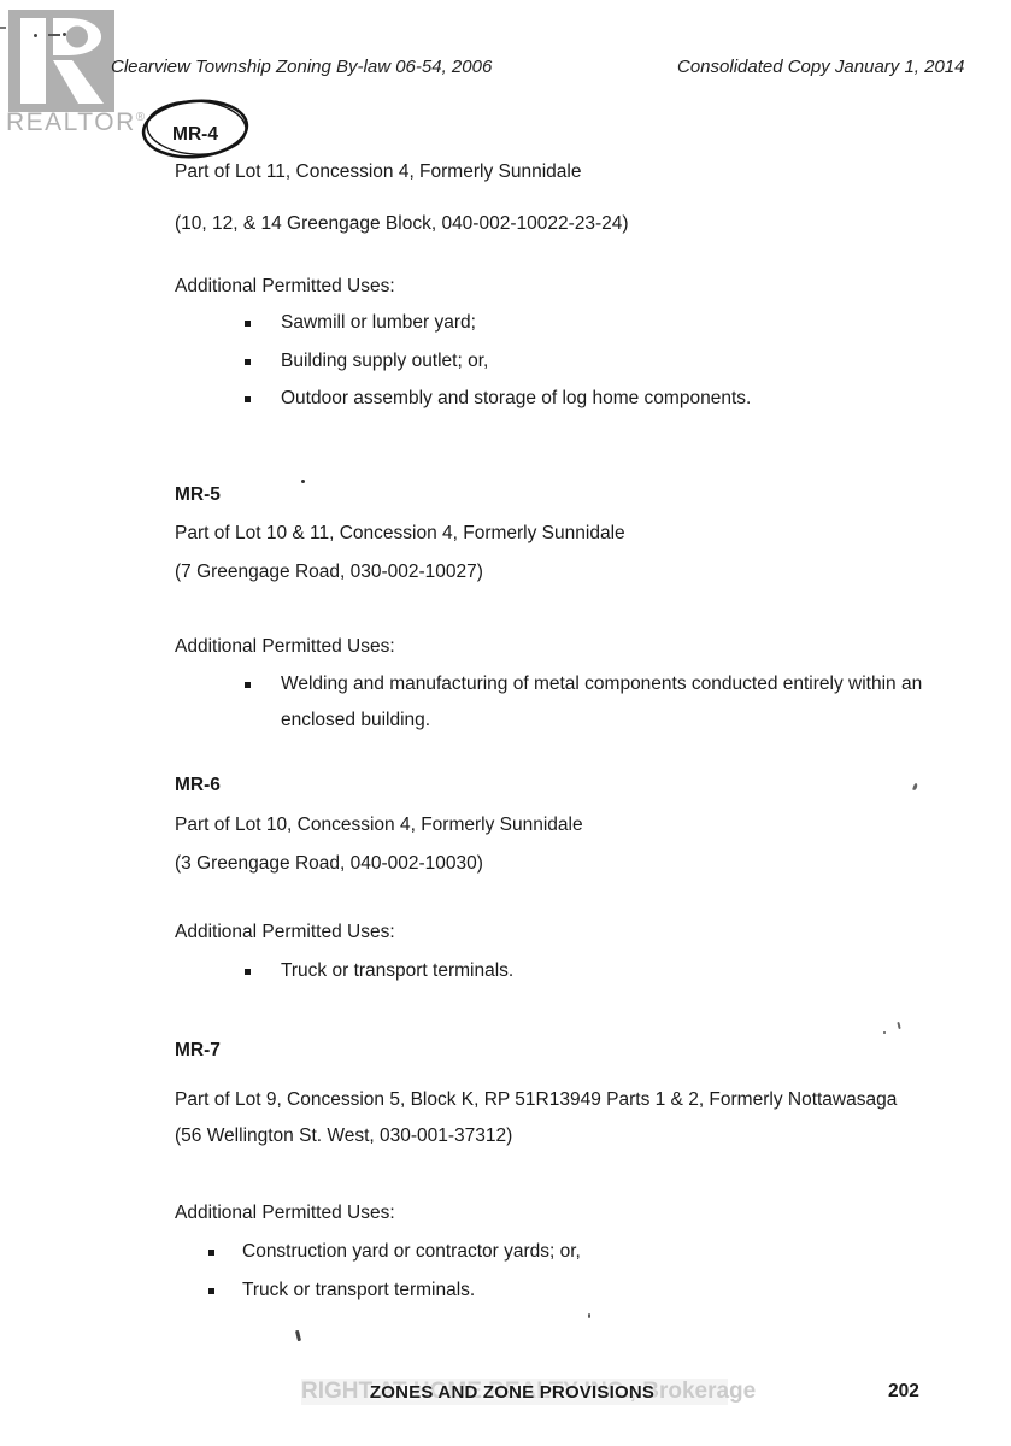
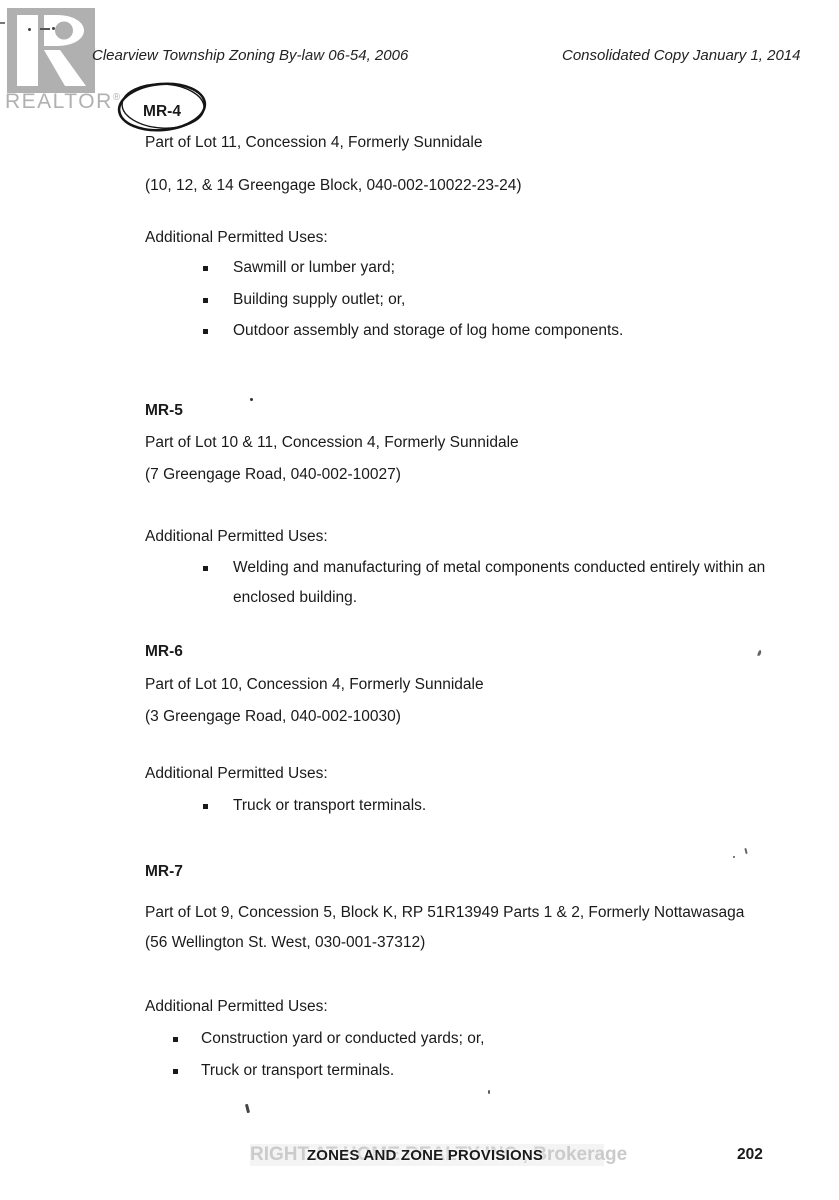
  REALTOR®
  Clearview Township Zoning By-law 06-54, 2006
  Consolidated Copy January 1, 2014
  MR-4
  Part of Lot 11, Concession 4, Formerly Sunnidale
  (10, 12, & 14 Greengage Block, 040-002-10022-23-24)
  Additional Permitted Uses:
  Sawmill or lumber yard;
  Building supply outlet; or,
  Outdoor assembly and storage of log home components.
  MR-5
  Part of Lot 10 & 11, Concession 4, Formerly Sunnidale
- (7 Greengage Road, 030-002-10027)
+ (7 Greengage Road, 040-002-10027)
  Additional Permitted Uses:
  Welding and manufacturing of metal components conducted entirely within an enclosed building.
  MR-6
  Part of Lot 10, Concession 4, Formerly Sunnidale
  (3 Greengage Road, 040-002-10030)
  Additional Permitted Uses:
  Truck or transport terminals.
  MR-7
  Part of Lot 9, Concession 5, Block K, RP 51R13949 Parts 1 & 2, Formerly Nottawasaga
  (56 Wellington St. West, 030-001-37312)
  Additional Permitted Uses:
- Construction yard or contractor yards; or,
+ Construction yard or conducted yards; or,
  Truck or transport terminals.
  RIGHT AT HOME REALTY INC., Brokerage
  ZONES AND ZONE PROVISIONS
  202
